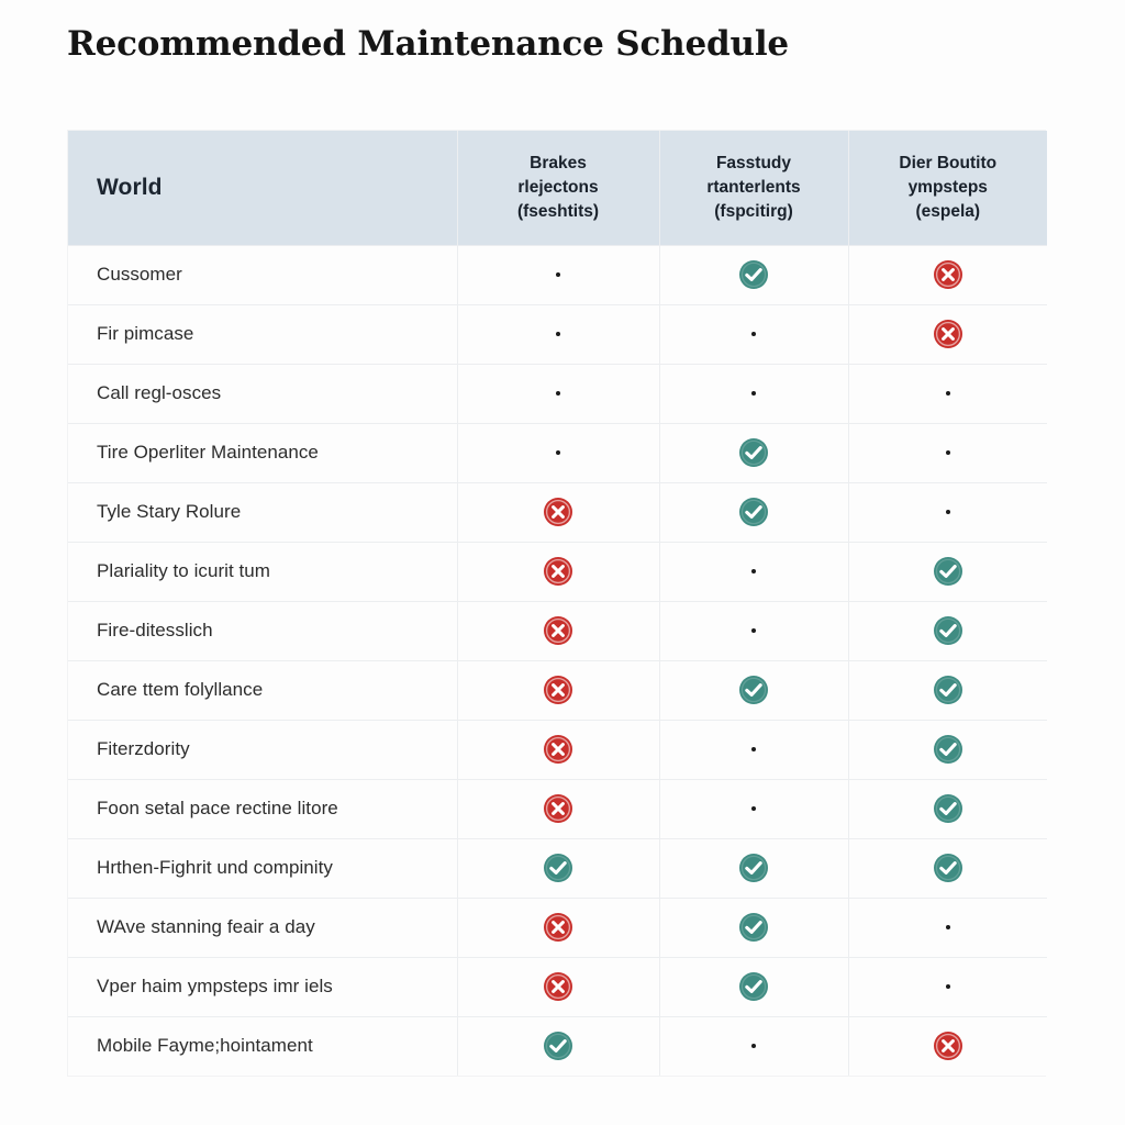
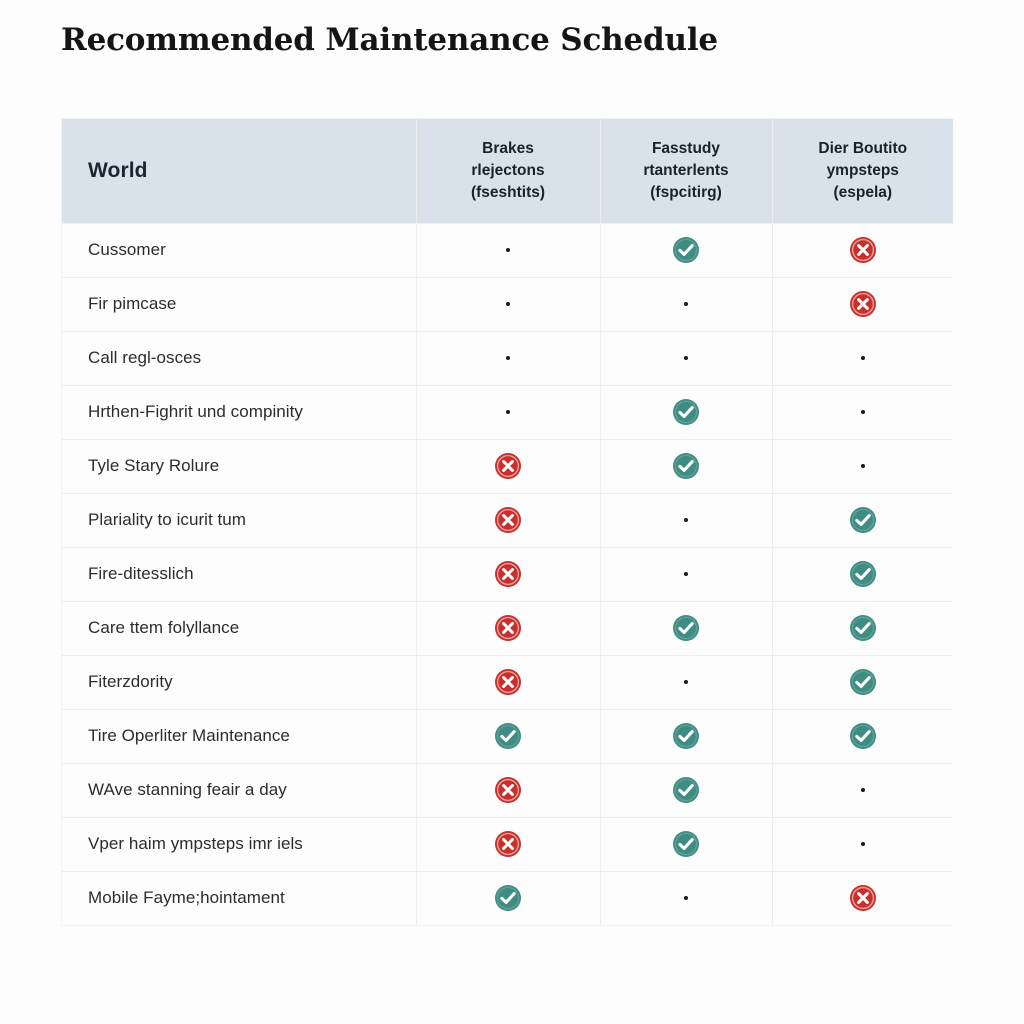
  Recommended Maintenance Schedule
  World	Brakes rlejectons (fseshtits)	Fasstudy rtanterlents (fspcitirg)	Dier Boutito ympsteps (espela)
  Cussomer
  Fir pimcase
  Call regl-osces
- Tire Operliter Maintenance
+ Hrthen-Fighrit und compinity
  Tyle Stary Rolure
  Plariality to icurit tum
  Fire-ditesslich
  Care ttem folyllance
  Fiterzdority
- Foon setal pace rectine litore
- Hrthen-Fighrit und compinity
+ Tire Operliter Maintenance
  WAve stanning feair a day
  Vper haim ympsteps imr iels
  Mobile Fayme;hointament
